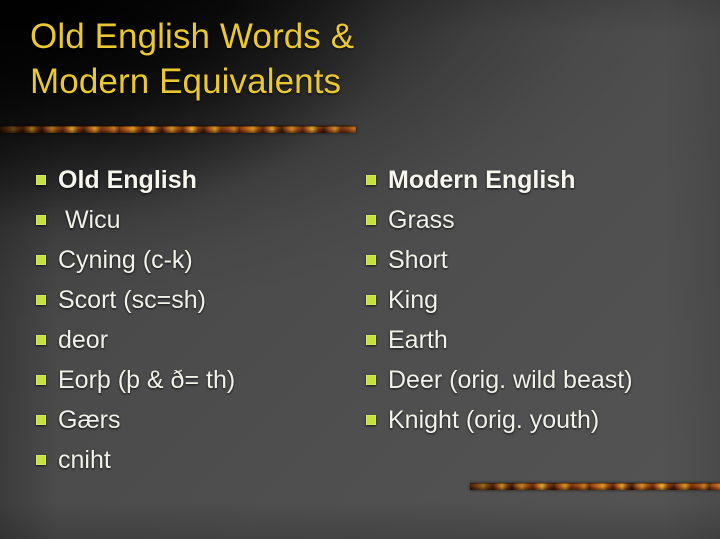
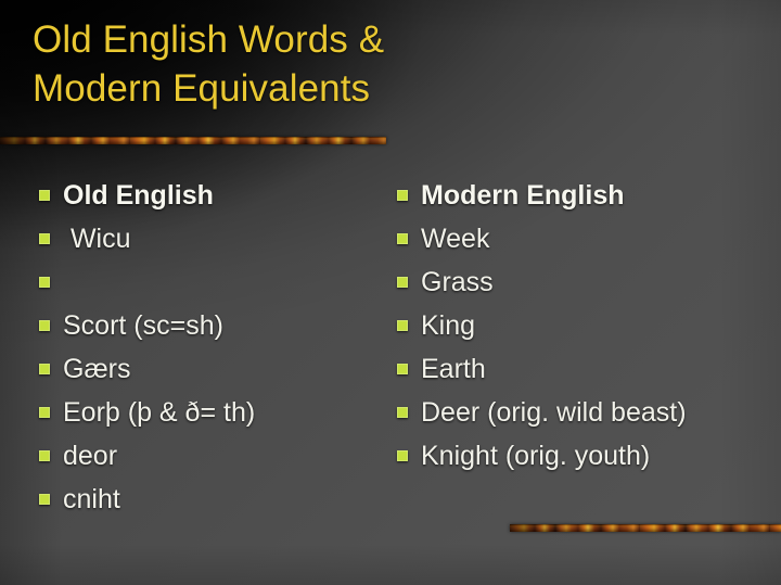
  Old English Words &
  Modern Equivalents
  Old English
  Wicu
- Cyning (c-k)
  Scort (sc=sh)
- deor
+ Gærs
  Eorþ (þ & ð= th)
- Gærs
+ deor
  cniht
  Modern English
+ Week
  Grass
- Short
  King
  Earth
  Deer (orig. wild beast)
  Knight (orig. youth)
